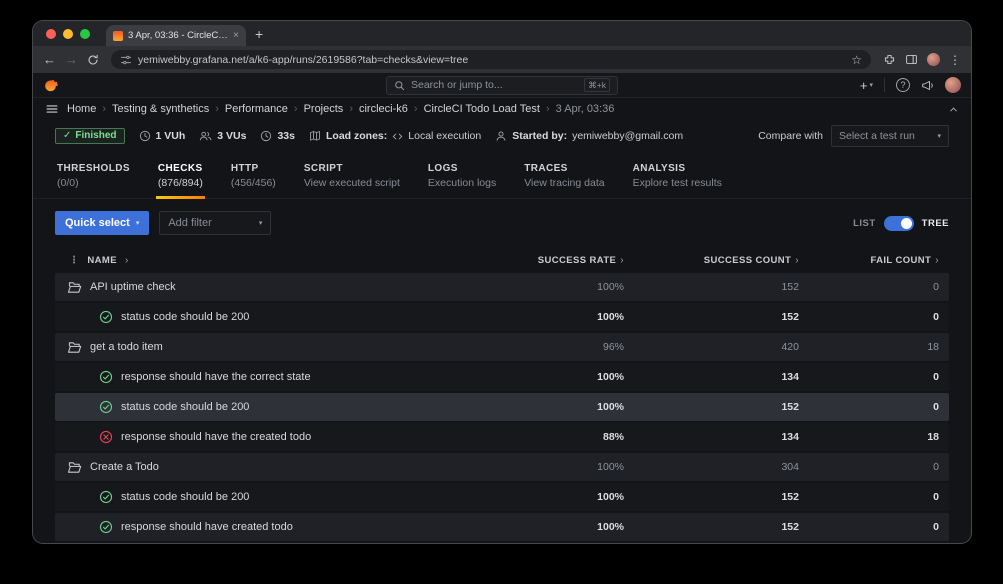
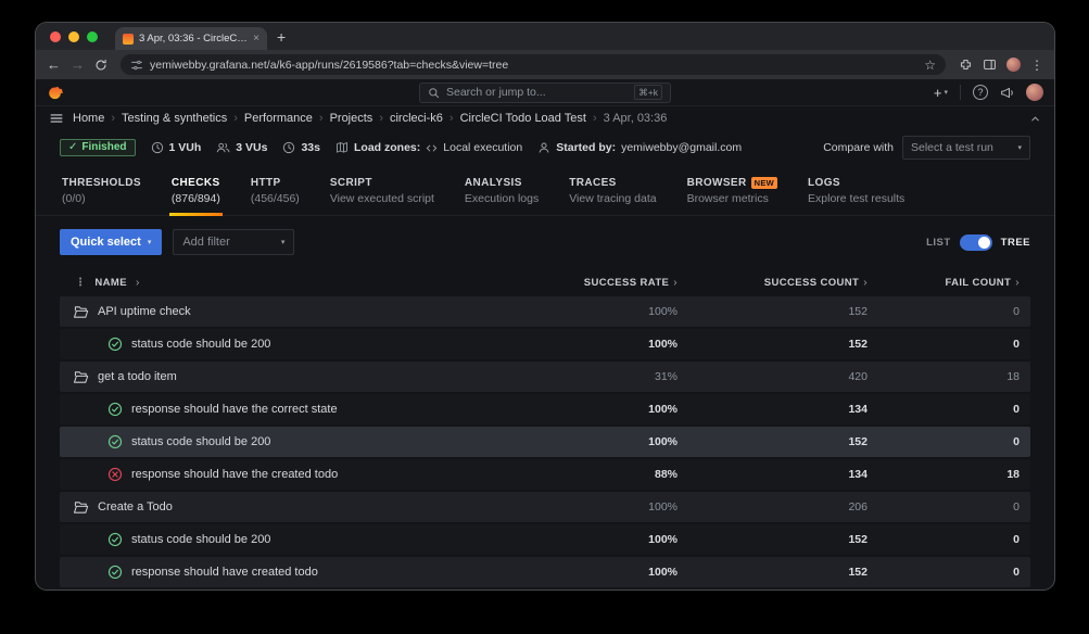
  3 Apr, 03:36 - CircleCI T
  ×
  +
  ←
  →
  yemiwebby.grafana.net/a/k6-app/runs/2619586?tab=checks&view=tree
  ☆
  ⋮
  Search or jump to...
  ⌘+k
  +
  ?
  Home
  ›
  Testing & synthetics
  ›
  Performance
  ›
  Projects
  ›
  circleci-k6
  ›
  CircleCI Todo Load Test
  ›
  3 Apr, 03:36
  ✓
  Finished
  1 VUh
  3 VUs
  33s
  Load zones:
  Local execution
  Started by:
  yemiwebby@gmail.com
  Compare with
  Select a test run
  THRESHOLDS
  (0/0)
  CHECKS
  (876/894)
  HTTP
  (456/456)
  SCRIPT
  View executed script
- LOGS
+ ANALYSIS
  Execution logs
  TRACES
  View tracing data
+ BROWSER
+ NEW
+ Browser metrics
- ANALYSIS
+ LOGS
  Explore test results
  Quick select
  Add filter
  LIST
  TREE
  ⋮
  NAME
  ›
  SUCCESS RATE
  ›
  SUCCESS COUNT
  ›
  FAIL COUNT
  ›
  API uptime check
  100%
  152
  0
  status code should be 200
  100%
  152
  0
  get a todo item
- 96%
+ 31%
  420
  18
  response should have the correct state
  100%
  134
  0
  status code should be 200
  100%
  152
  0
  response should have the created todo
  88%
  134
  18
  Create a Todo
  100%
- 304
+ 206
  0
  status code should be 200
  100%
  152
  0
  response should have created todo
  100%
  152
  0
